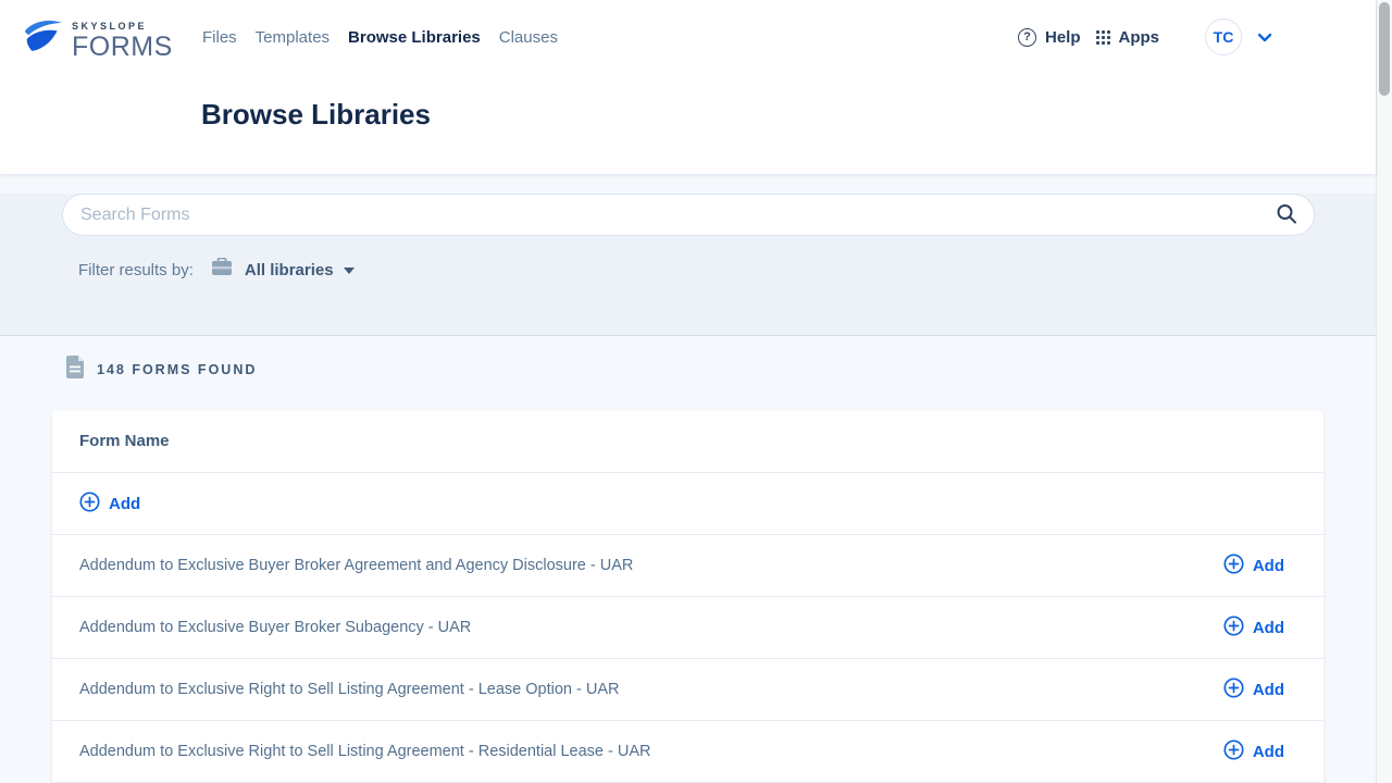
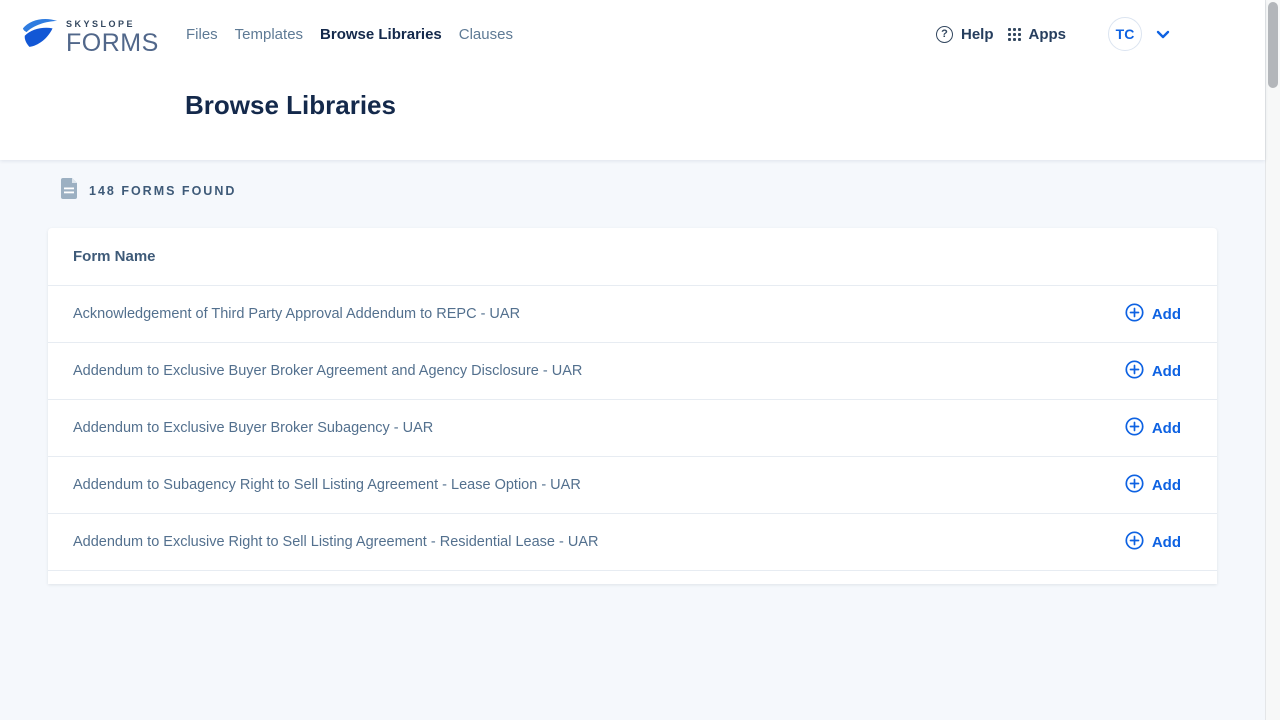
  SKYSLOPE
  FORMS
  Files
  Templates
  Browse Libraries
  Clauses
  ?
  Help
  Apps
  TC
  Browse Libraries
- Search Forms
- Filter results by:
- All libraries
  148 FORMS FOUND
  Form Name
+ Acknowledgement of Third Party Approval Addendum to REPC - UAR
  Add
  Addendum to Exclusive Buyer Broker Agreement and Agency Disclosure - UAR
  Add
  Addendum to Exclusive Buyer Broker Subagency - UAR
  Add
- Addendum to Exclusive Right to Sell Listing Agreement - Lease Option - UAR
+ Addendum to Subagency Right to Sell Listing Agreement - Lease Option - UAR
  Add
  Addendum to Exclusive Right to Sell Listing Agreement - Residential Lease - UAR
  Add
